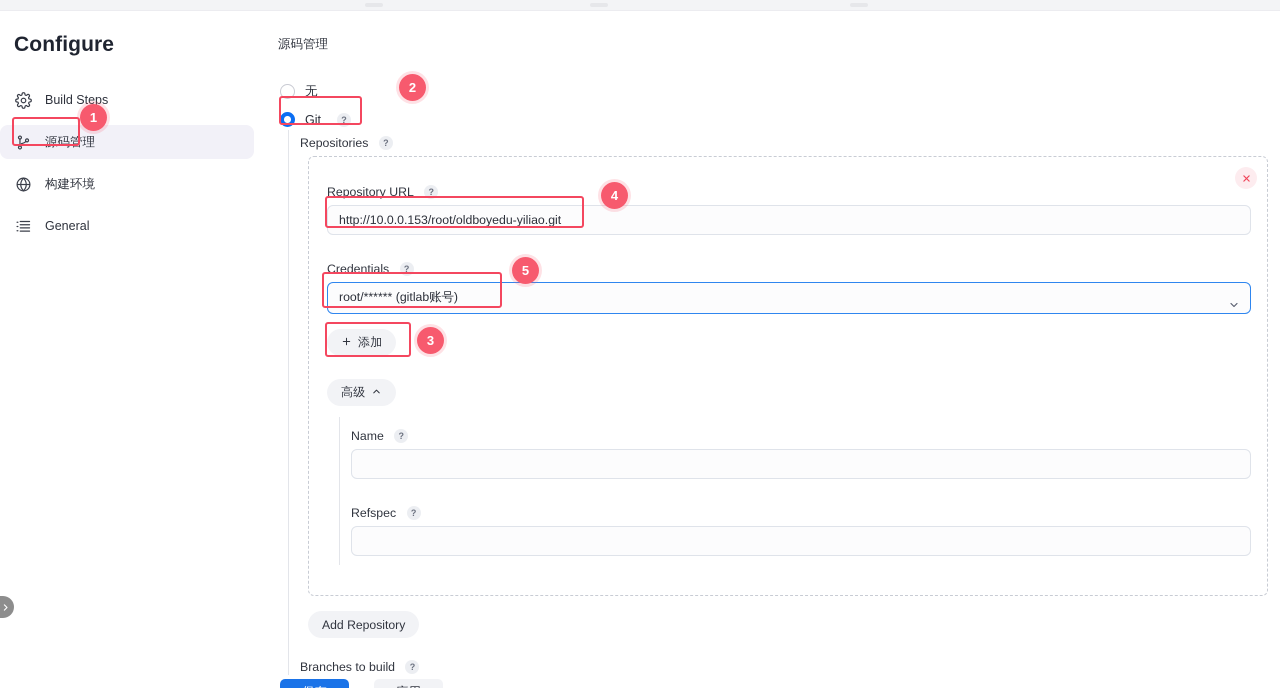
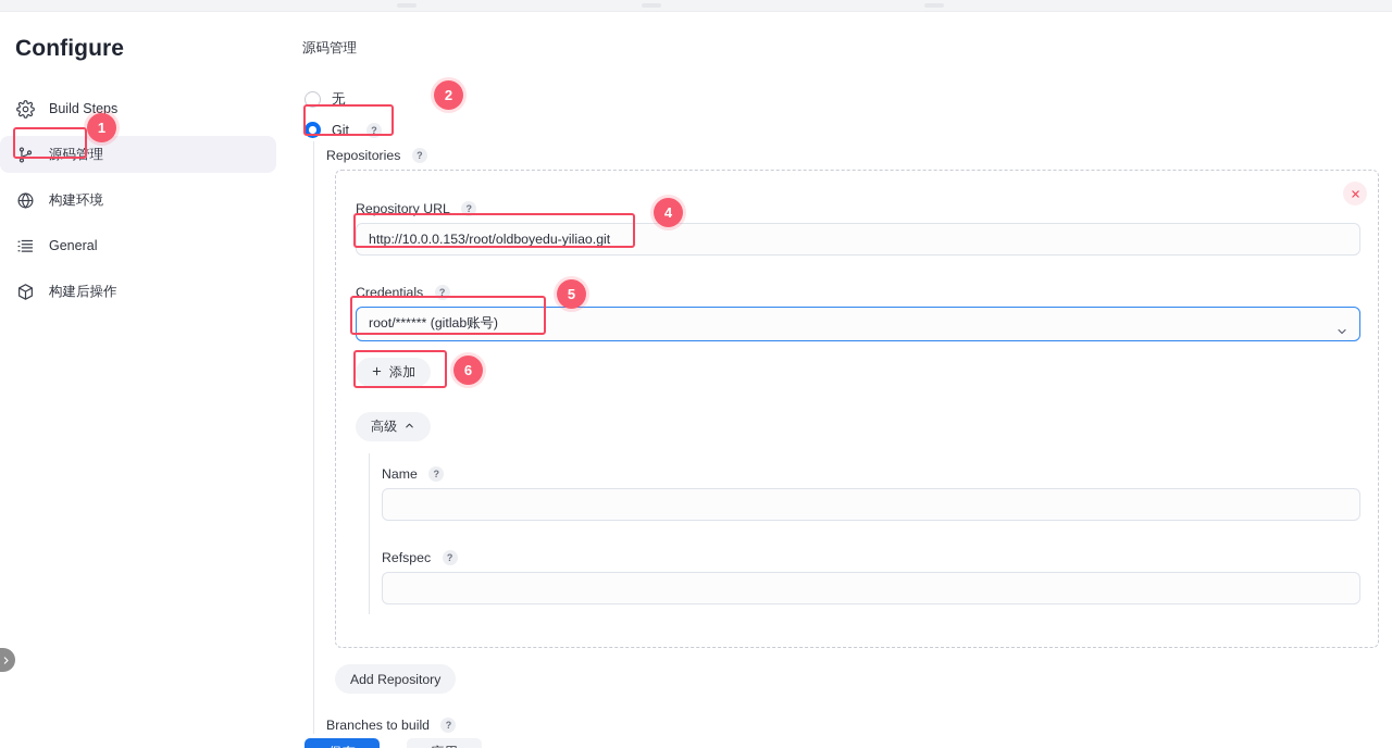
  Configure
  Build Steps
  源码管理
  构建环境
  General
+ 构建后操作
  源码管理
  无
  Git
  ?
  Repositories ?
  Repository URL ?
  http://10.0.0.153/root/oldboyedu-yiliao.git
  Credentials ?
  root/****** (gitlab账号)
  添加
  高级
  Name ?
  Refspec ?
  Add Repository
  Branches to build ?
  1
  2
- 3
+ 6
  4
  5
